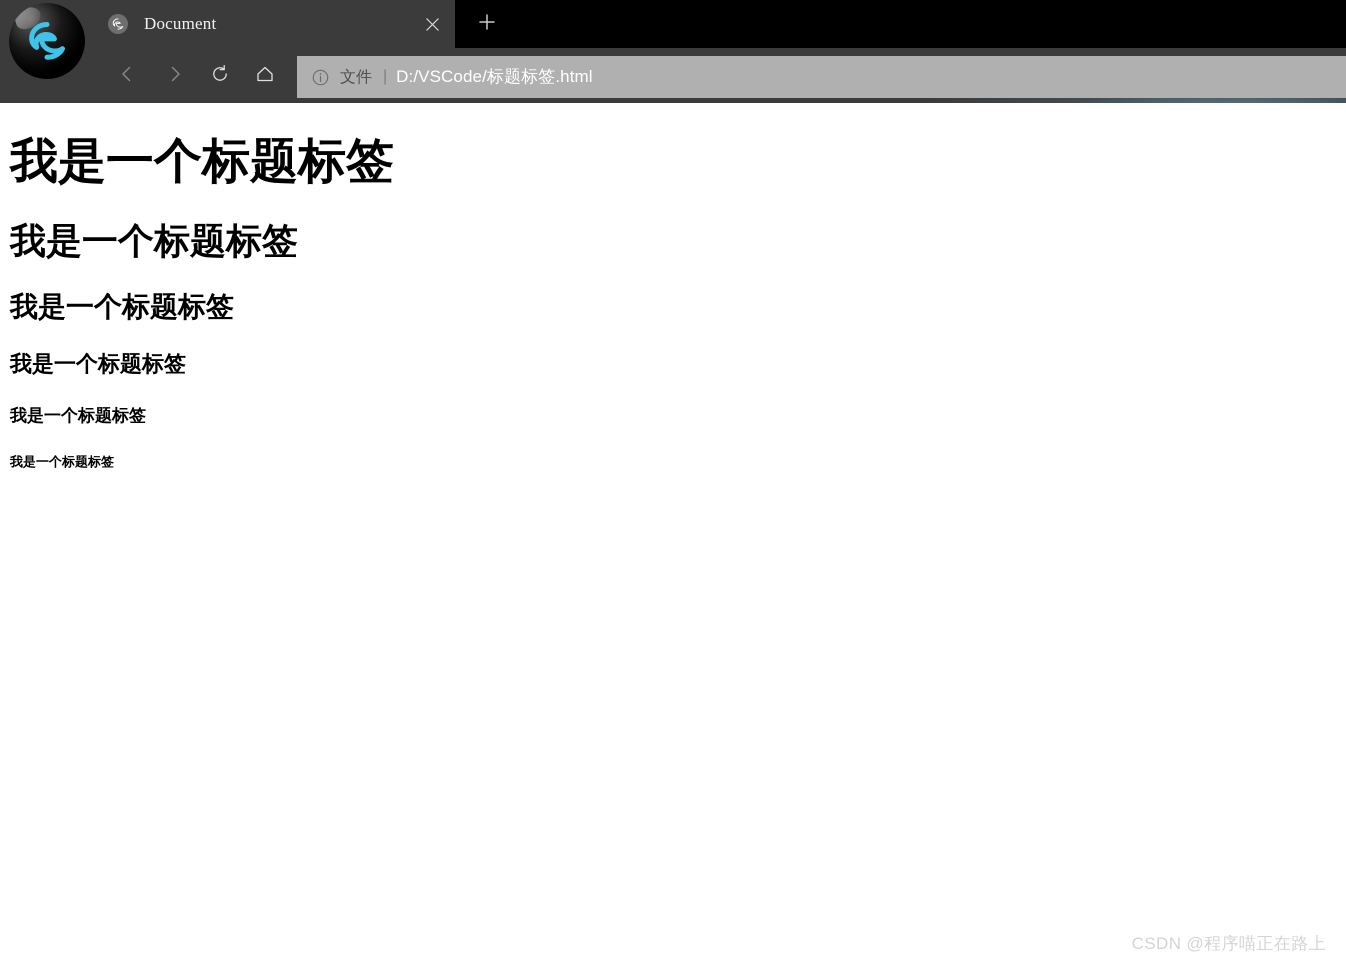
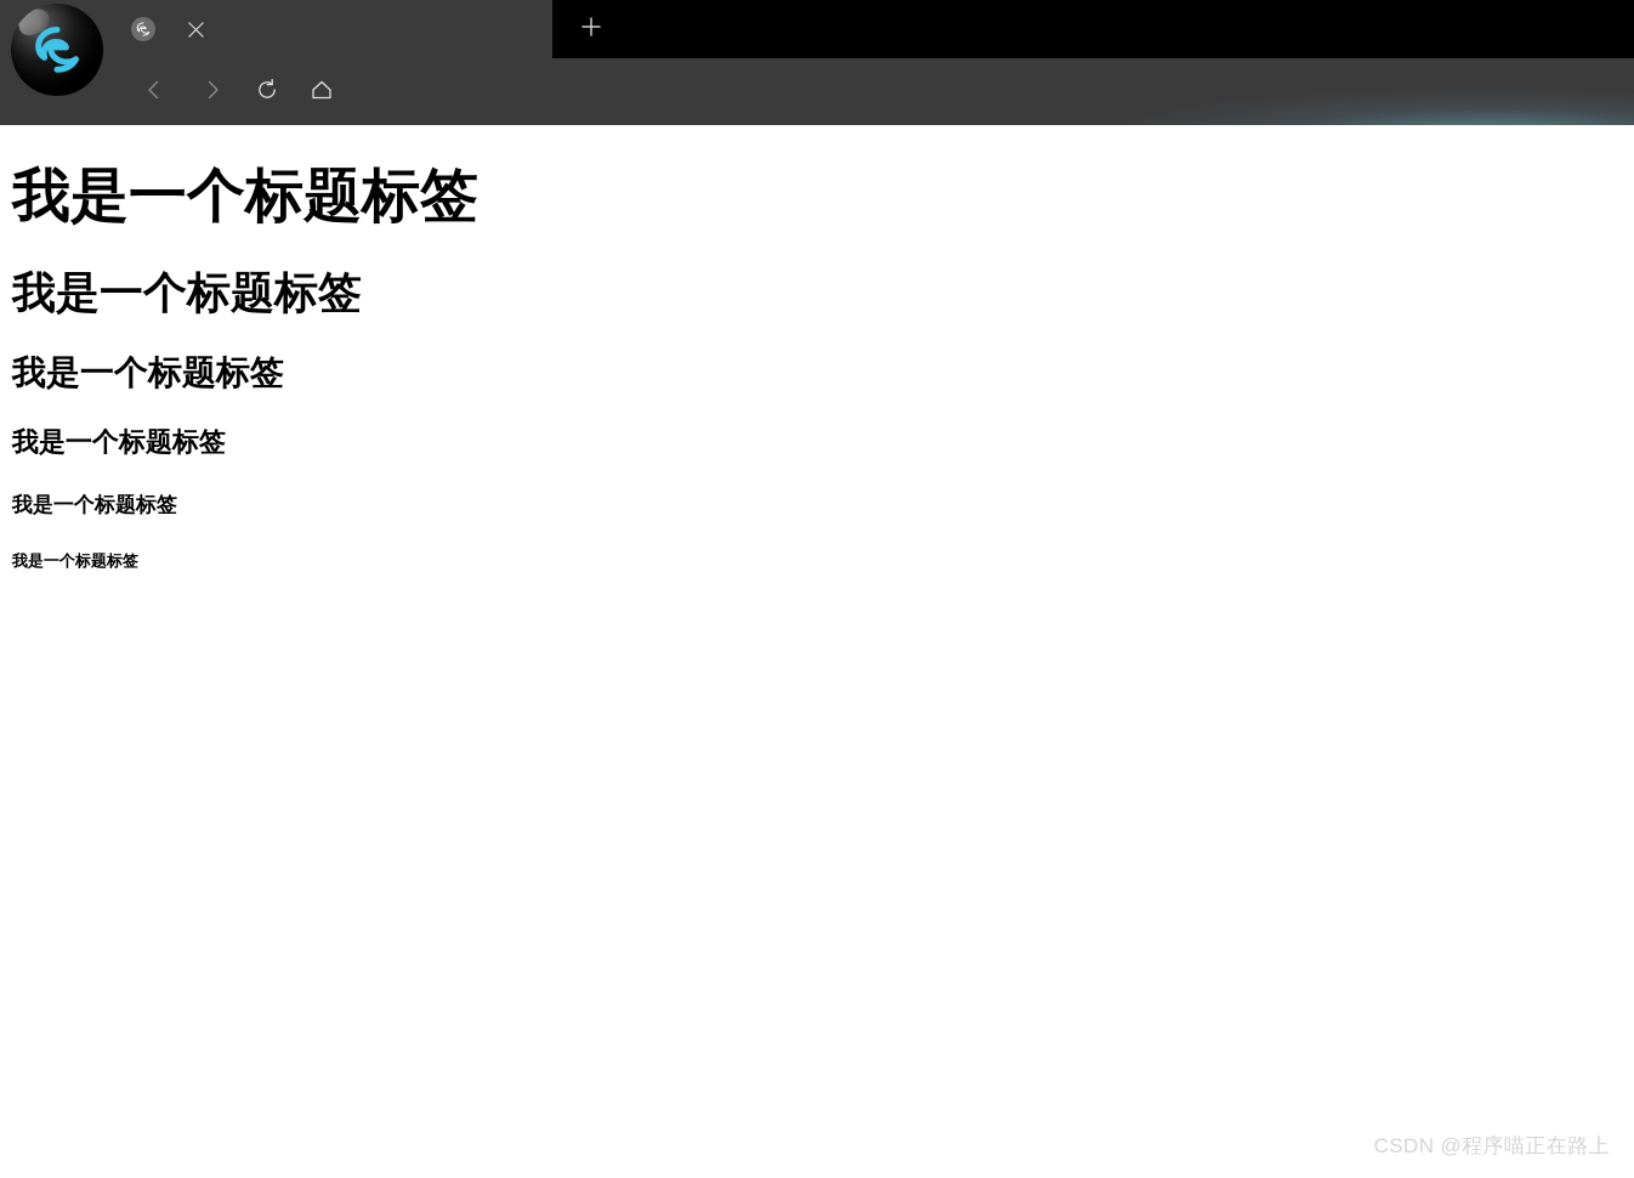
- Document
- 文件
- |
- D:/VSCode/标题标签.html
  我是一个标题标签
  我是一个标题标签
  我是一个标题标签
  我是一个标题标签
  我是一个标题标签
  我是一个标题标签
  CSDN @程序喵正在路上
